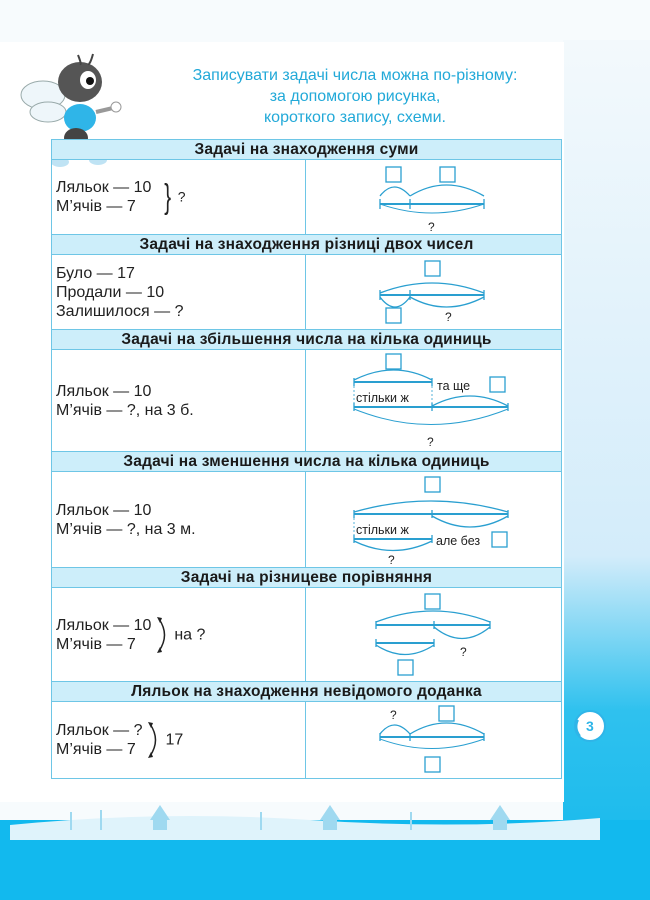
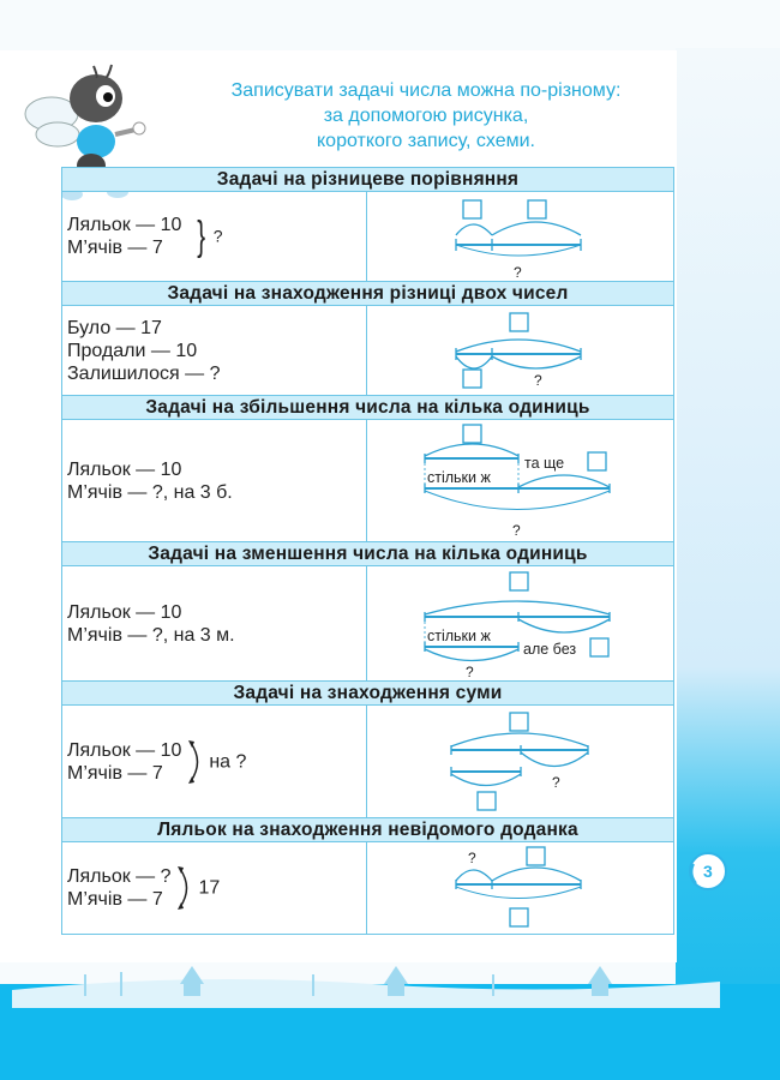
  Записувати задачі числа можна по-різному:
  за допомогою рисунка,
  короткого запису, схеми.
- Задачі на знаходження суми
+ Задачі на різницеве порівняння
  Ляльок — 10 М’ячів — 7 } ?	?
  Задачі на знаходження різниці двох чисел
  Було — 17 Продали — 10 Залишилося — ?	?
  Задачі на збільшення числа на кілька одиниць
  Ляльок — 10 М’ячів — ?, на 3 б.	та ще стільки ж ?
  Задачі на зменшення числа на кілька одиниць
  Ляльок — 10 М’ячів — ?, на 3 м.	стільки ж але без ?
- Задачі на різницеве порівняння
+ Задачі на знаходження суми
  Ляльок — 10 М’ячів — 7 на ?	?
  Ляльок на знаходження невідомого доданка
  Ляльок — ? М’ячів — 7 17	?
  3
